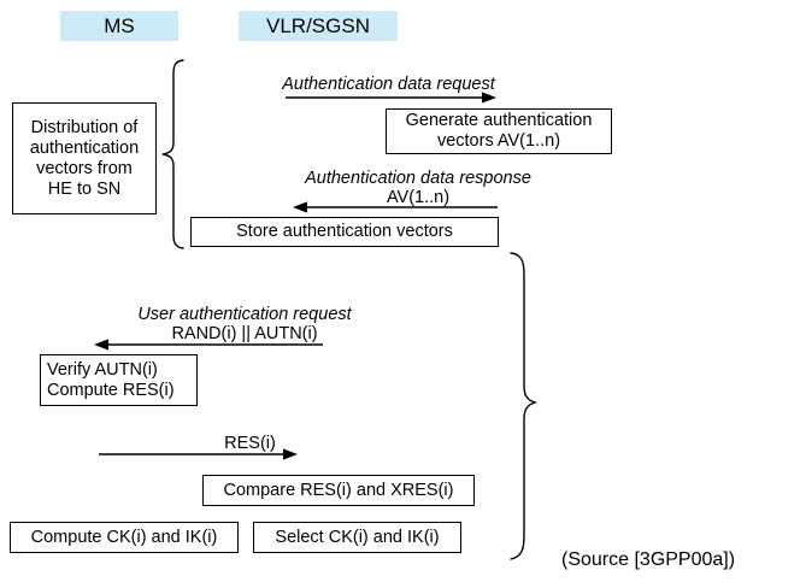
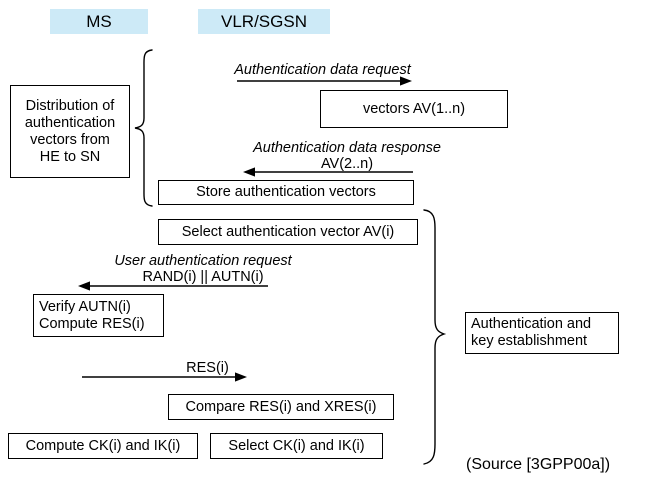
  MS
  VLR/SGSN
  Distribution of
  authentication
  vectors from
  HE to SN
  Authentication data request
- Generate authentication
  vectors AV(1..n)
  Authentication data response
- AV(1..n)
+ AV(2..n)
  Store authentication vectors
+ Select authentication vector AV(i)
+ Authentication and
+ key establishment
  User authentication request
  RAND(i) || AUTN(i)
  Verify AUTN(i)
  Compute RES(i)
  RES(i)
  Compare RES(i) and XRES(i)
  Compute CK(i) and IK(i)
  Select CK(i) and IK(i)
  (Source [3GPP00a])
